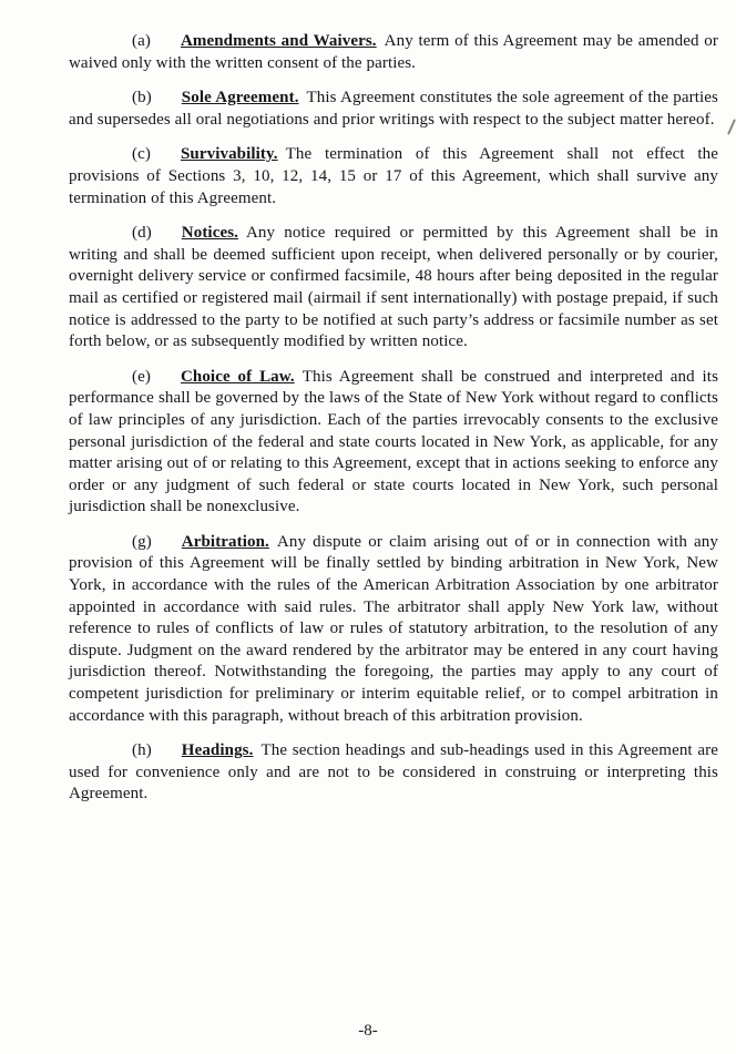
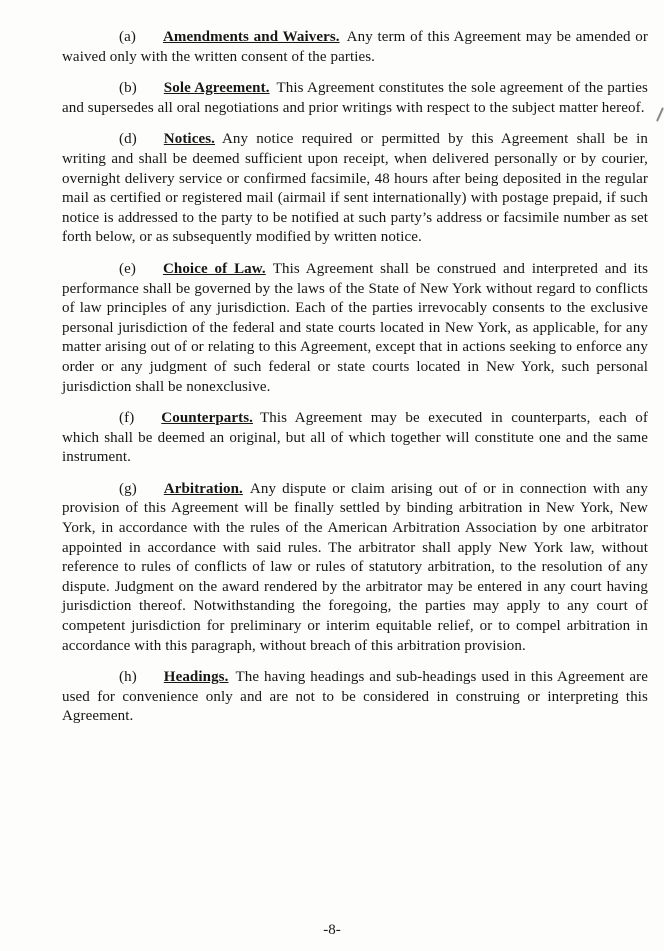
  (a) Amendments and Waivers. Any term of this Agreement may be amended or waived only with the written consent of the parties.
  (b) Sole Agreement. This Agreement constitutes the sole agreement of the parties and supersedes all oral negotiations and prior writings with respect to the subject matter hereof.
- (c) Survivability. The termination of this Agreement shall not effect the provisions of Sections 3, 10, 12, 14, 15 or 17 of this Agreement, which shall survive any termination of this Agreement.
  (d) Notices. Any notice required or permitted by this Agreement shall be in writing and shall be deemed sufficient upon receipt, when delivered personally or by courier, overnight delivery service or confirmed facsimile, 48 hours after being deposited in the regular mail as certified or registered mail (airmail if sent internationally) with postage prepaid, if such notice is addressed to the party to be notified at such party’s address or facsimile number as set forth below, or as subsequently modified by written notice.
  (e) Choice of Law. This Agreement shall be construed and interpreted and its performance shall be governed by the laws of the State of New York without regard to conflicts of law principles of any jurisdiction. Each of the parties irrevocably consents to the exclusive personal jurisdiction of the federal and state courts located in New York, as applicable, for any matter arising out of or relating to this Agreement, except that in actions seeking to enforce any order or any judgment of such federal or state courts located in New York, such personal jurisdiction shall be nonexclusive.
+ (f) Counterparts. This Agreement may be executed in counterparts, each of which shall be deemed an original, but all of which together will constitute one and the same instrument.
  (g) Arbitration. Any dispute or claim arising out of or in connection with any provision of this Agreement will be finally settled by binding arbitration in New York, New York, in accordance with the rules of the American Arbitration Association by one arbitrator appointed in accordance with said rules. The arbitrator shall apply New York law, without reference to rules of conflicts of law or rules of statutory arbitration, to the resolution of any dispute. Judgment on the award rendered by the arbitrator may be entered in any court having jurisdiction thereof. Notwithstanding the foregoing, the parties may apply to any court of competent jurisdiction for preliminary or interim equitable relief, or to compel arbitration in accordance with this paragraph, without breach of this arbitration provision.
- (h) Headings. The section headings and sub-headings used in this Agreement are used for convenience only and are not to be considered in construing or interpreting this Agreement.
+ (h) Headings. The having headings and sub-headings used in this Agreement are used for convenience only and are not to be considered in construing or interpreting this Agreement.
  -8-
